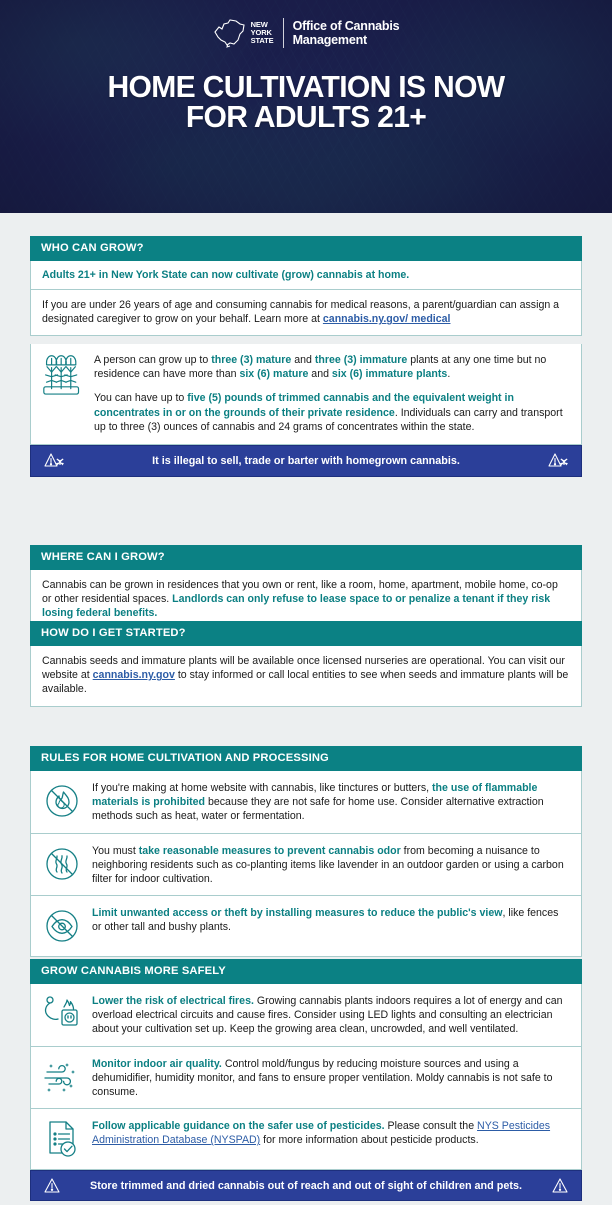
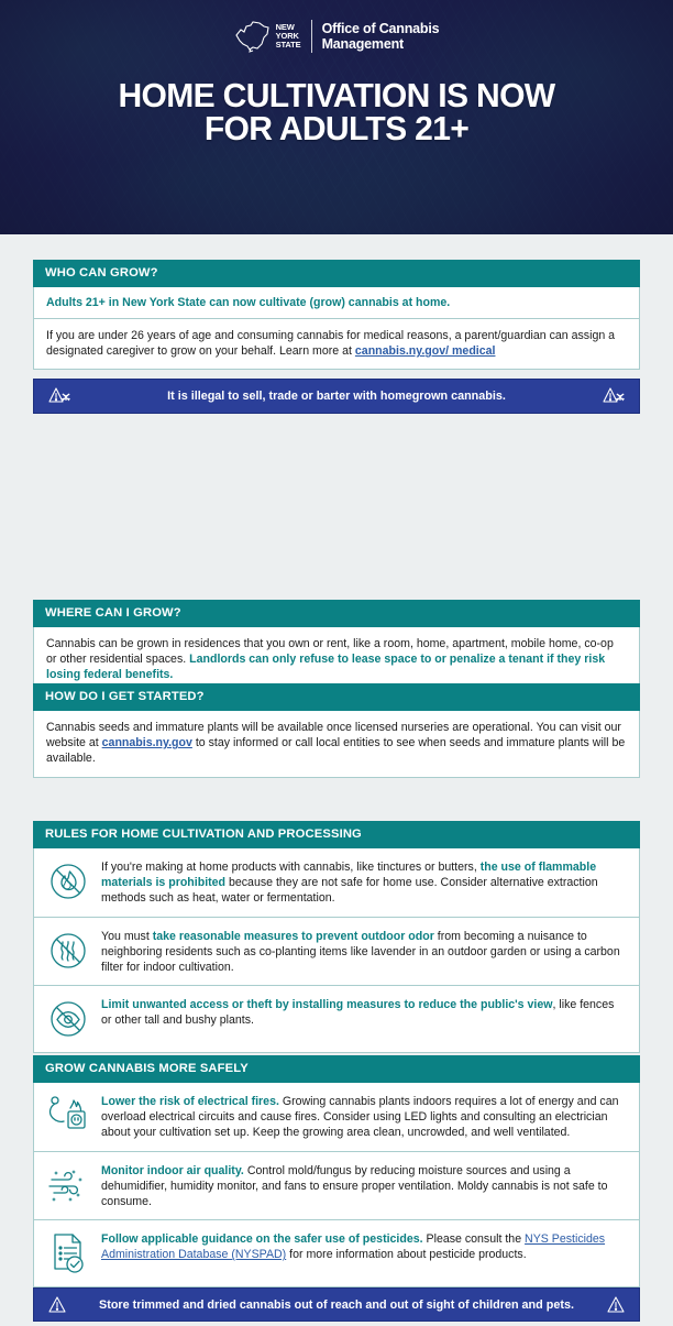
  NEW
  YORK
  STATE
  Office of Cannabis
  Management
  HOME CULTIVATION IS NOW
  FOR ADULTS 21+
  WHO CAN GROW?
  Adults 21+ in New York State can now cultivate (grow) cannabis at home.
  If you are under 26 years of age and consuming cannabis for medical reasons, a parent/guardian can assign a designated caregiver to grow on your behalf. Learn more at cannabis.ny.gov/ medical
- A person can grow up to three (3) mature and three (3) immature plants at any one time but no residence can have more than six (6) mature and six (6) immature plants.
- You can have up to five (5) pounds of trimmed cannabis and the equivalent weight in concentrates in or on the grounds of their private residence. Individuals can carry and transport up to three (3) ounces of cannabis and 24 grams of concentrates within the state.
  It is illegal to sell, trade or barter with homegrown cannabis.
  WHERE CAN I GROW?
  Cannabis can be grown in residences that you own or rent, like a room, home, apartment, mobile home, co-op or other residential spaces. Landlords can only refuse to lease space to or penalize a tenant if they risk losing federal benefits.
  HOW DO I GET STARTED?
  Cannabis seeds and immature plants will be available once licensed nurseries are operational. You can visit our website at cannabis.ny.gov to stay informed or call local entities to see when seeds and immature plants will be available.
  RULES FOR HOME CULTIVATION AND PROCESSING
- If you're making at home website with cannabis, like tinctures or butters, the use of flammable materials is prohibited because they are not safe for home use. Consider alternative extraction methods such as heat, water or fermentation.
+ If you're making at home products with cannabis, like tinctures or butters, the use of flammable materials is prohibited because they are not safe for home use. Consider alternative extraction methods such as heat, water or fermentation.
- You must take reasonable measures to prevent cannabis odor from becoming a nuisance to neighboring residents such as co-planting items like lavender in an outdoor garden or using a carbon filter for indoor cultivation.
+ You must take reasonable measures to prevent outdoor odor from becoming a nuisance to neighboring residents such as co-planting items like lavender in an outdoor garden or using a carbon filter for indoor cultivation.
  Limit unwanted access or theft by installing measures to reduce the public's view, like fences or other tall and bushy plants.
  GROW CANNABIS MORE SAFELY
  Lower the risk of electrical fires. Growing cannabis plants indoors requires a lot of energy and can overload electrical circuits and cause fires. Consider using LED lights and consulting an electrician about your cultivation set up. Keep the growing area clean, uncrowded, and well ventilated.
  Monitor indoor air quality. Control mold/fungus by reducing moisture sources and using a dehumidifier, humidity monitor, and fans to ensure proper ventilation. Moldy cannabis is not safe to consume.
  Follow applicable guidance on the safer use of pesticides. Please consult the NYS Pesticides Administration Database (NYSPAD) for more information about pesticide products.
  Store trimmed and dried cannabis out of reach and out of sight of children and pets.
